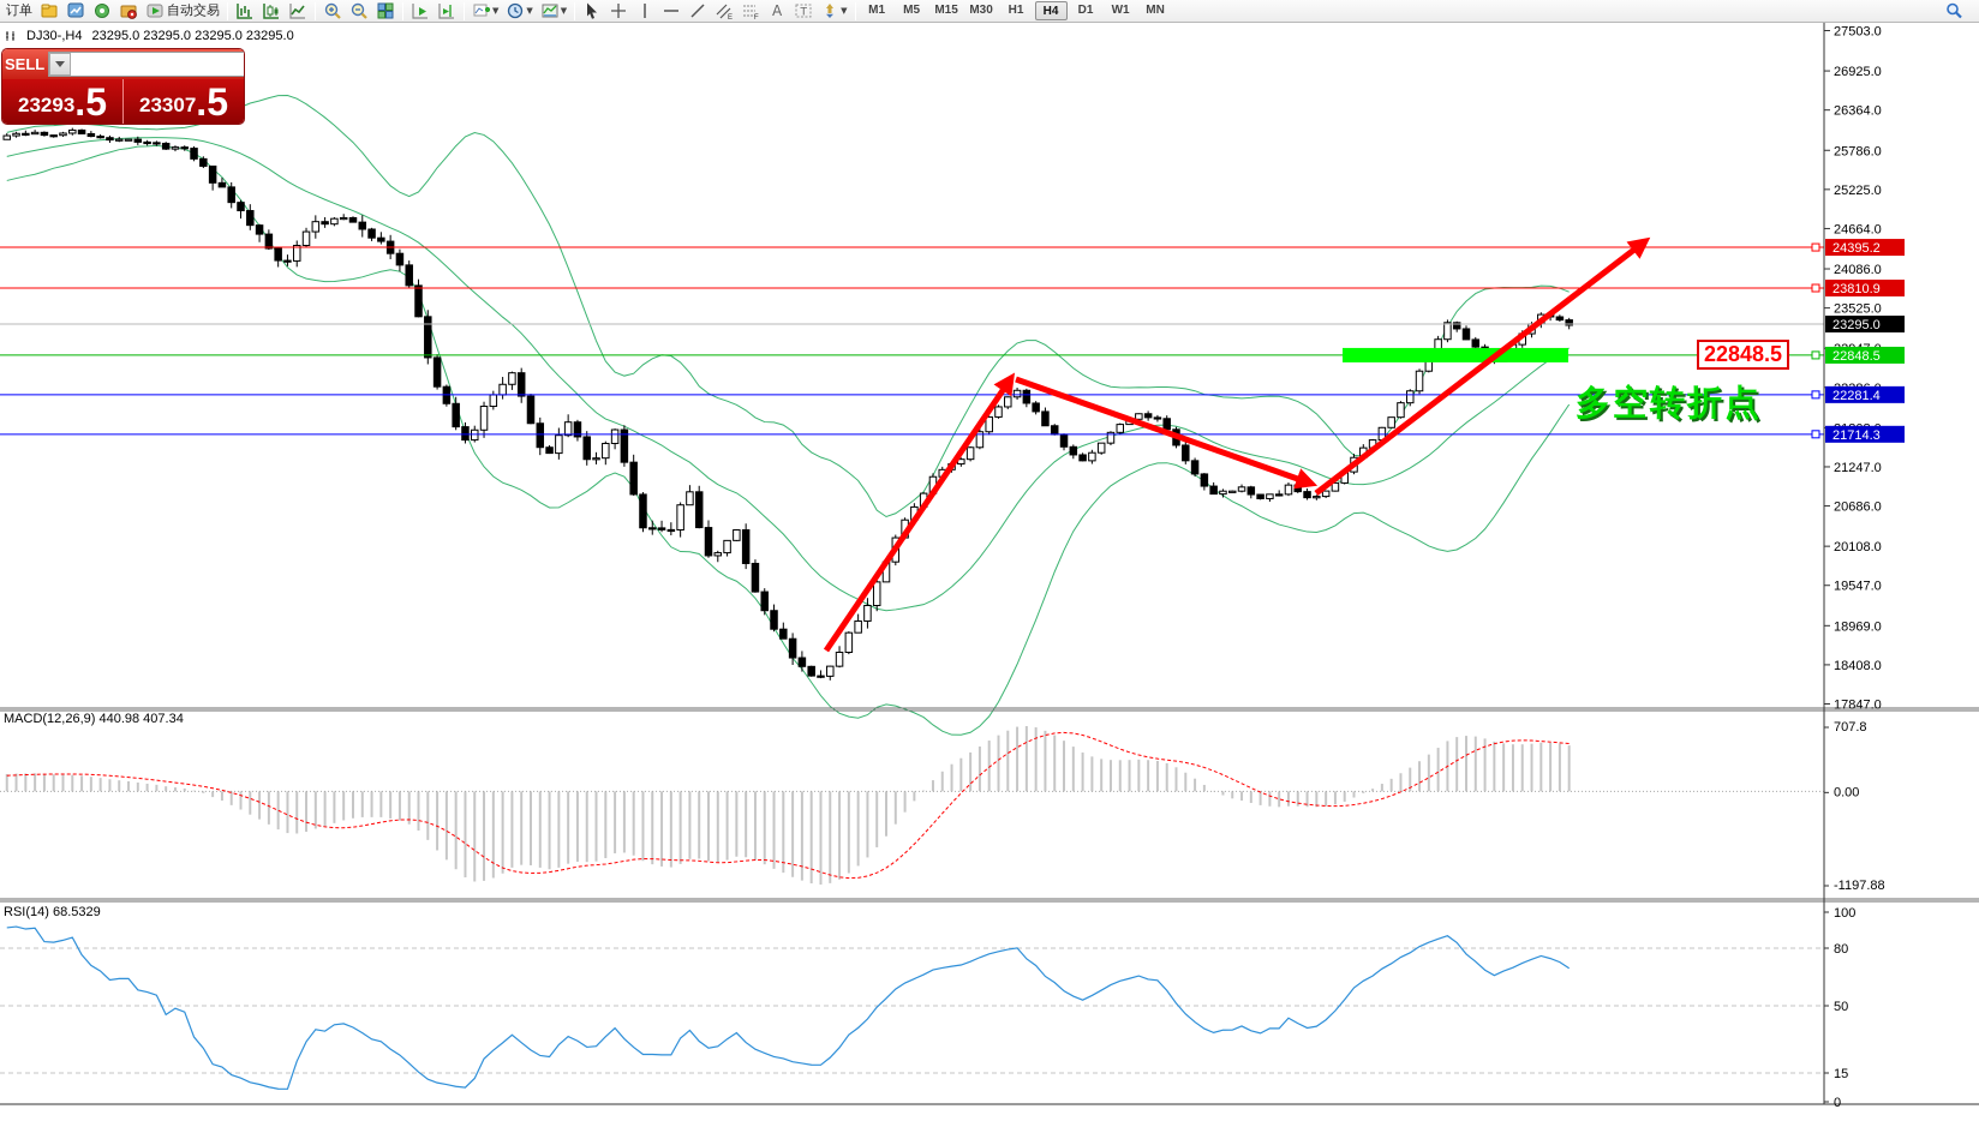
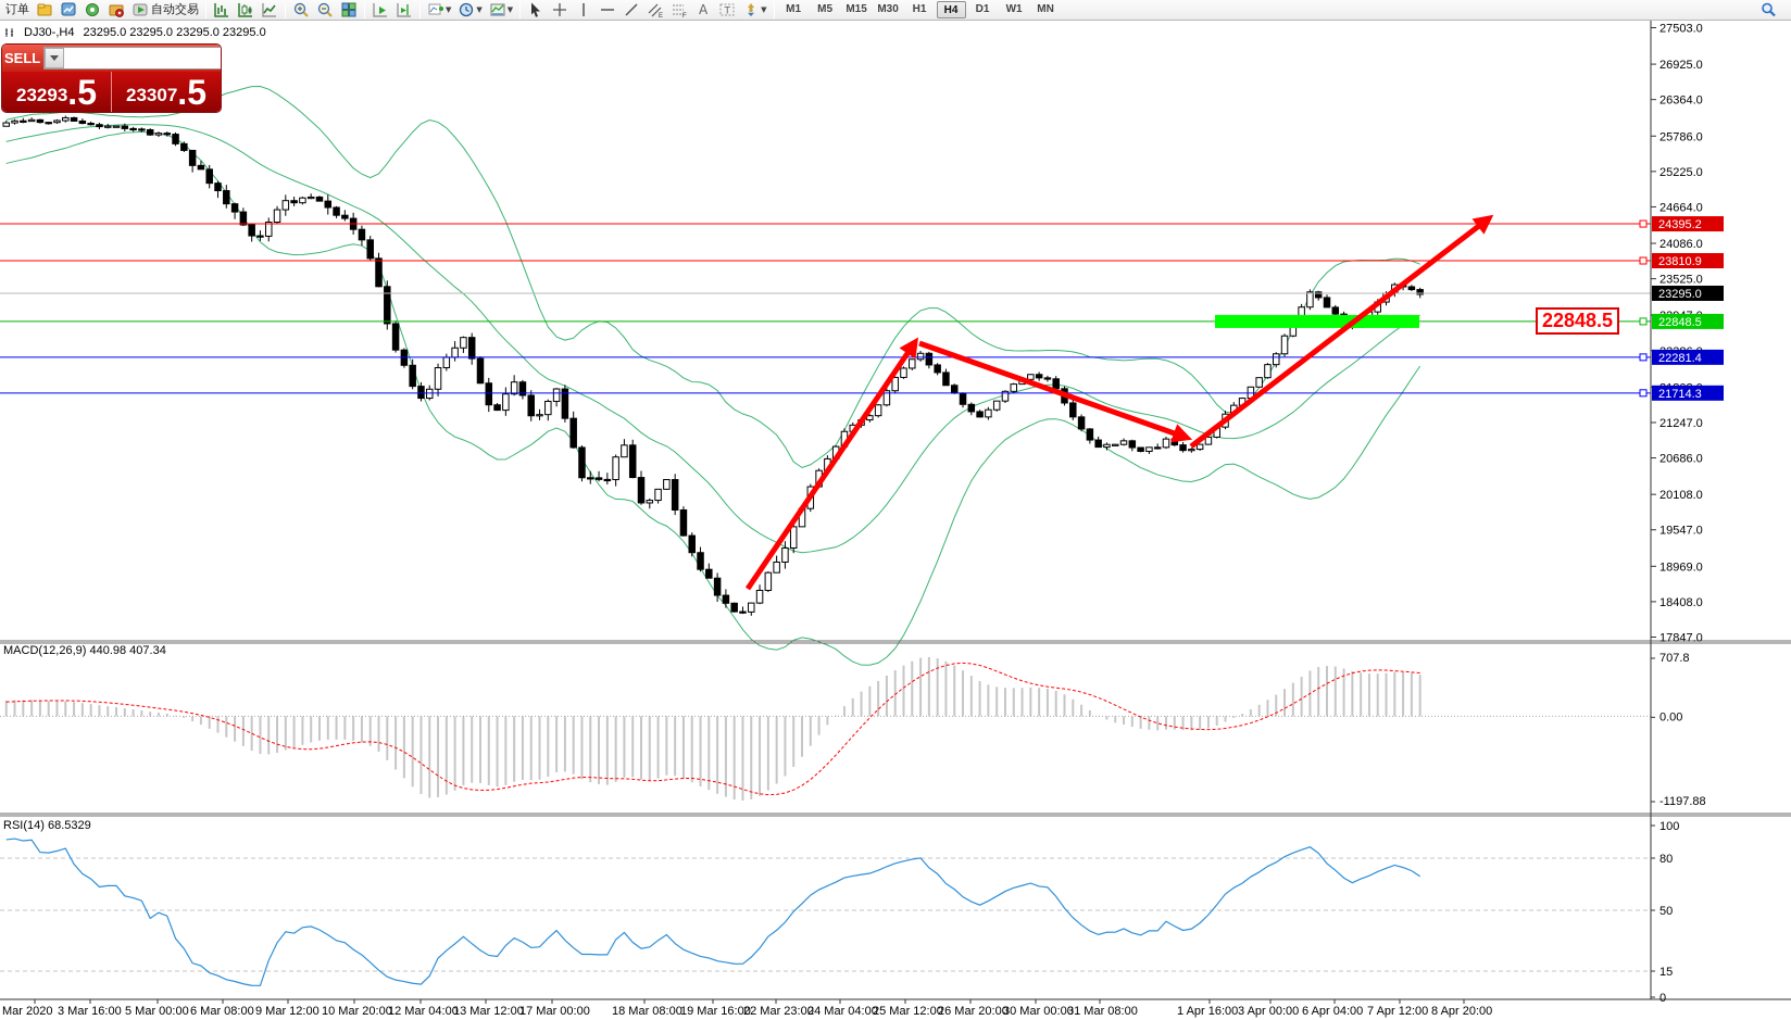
  订单
  自动交易
  ▼
  ▼
  ▼
  A
  T
  ▼
  M1
  M5
  M15
  M30
  H1
  H4
  D1
  W1
  MN
  27503.0
  26925.0
  26364.0
  25786.0
  25225.0
  24664.0
  24086.0
  23525.0
  21247.0
  20686.0
  20108.0
  19547.0
  18969.0
  18408.0
  17847.0
  24395.2
  23810.9
  23295.0
  22848.5
  22281.4
  21714.3
  707.8
  0.00
  -1197.88
  100
  80
  50
  15
  0
+ Mar 2020
+ 3 Mar 16:00
+ 5 Mar 00:00
+ 6 Mar 08:00
+ 9 Mar 12:00
+ 10 Mar 20:00
+ 12 Mar 04:00
+ 13 Mar 12:00
+ 17 Mar 00:00
+ 18 Mar 08:00
+ 19 Mar 16:00
+ 22 Mar 23:00
+ 24 Mar 04:00
+ 25 Mar 12:00
+ 26 Mar 20:00
+ 30 Mar 00:00
+ 31 Mar 08:00
+ 1 Apr 16:00
+ 3 Apr 00:00
+ 6 Apr 04:00
+ 7 Apr 12:00
+ 8 Apr 20:00
  DJ30-,H4
  23295.0 23295.0 23295.0 23295.0
  SELL
  23293
  .5
  23307
  .5
  MACD(12,26,9) 440.98 407.34
  RSI(14) 68.5329
  22848.5
- 多空转折点
